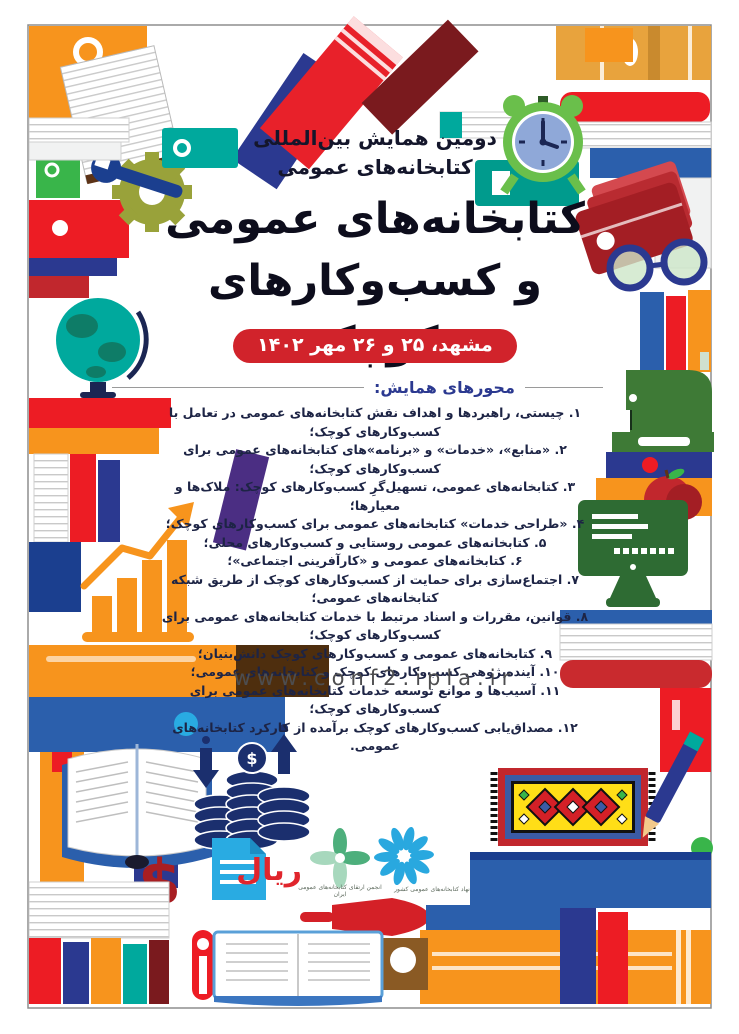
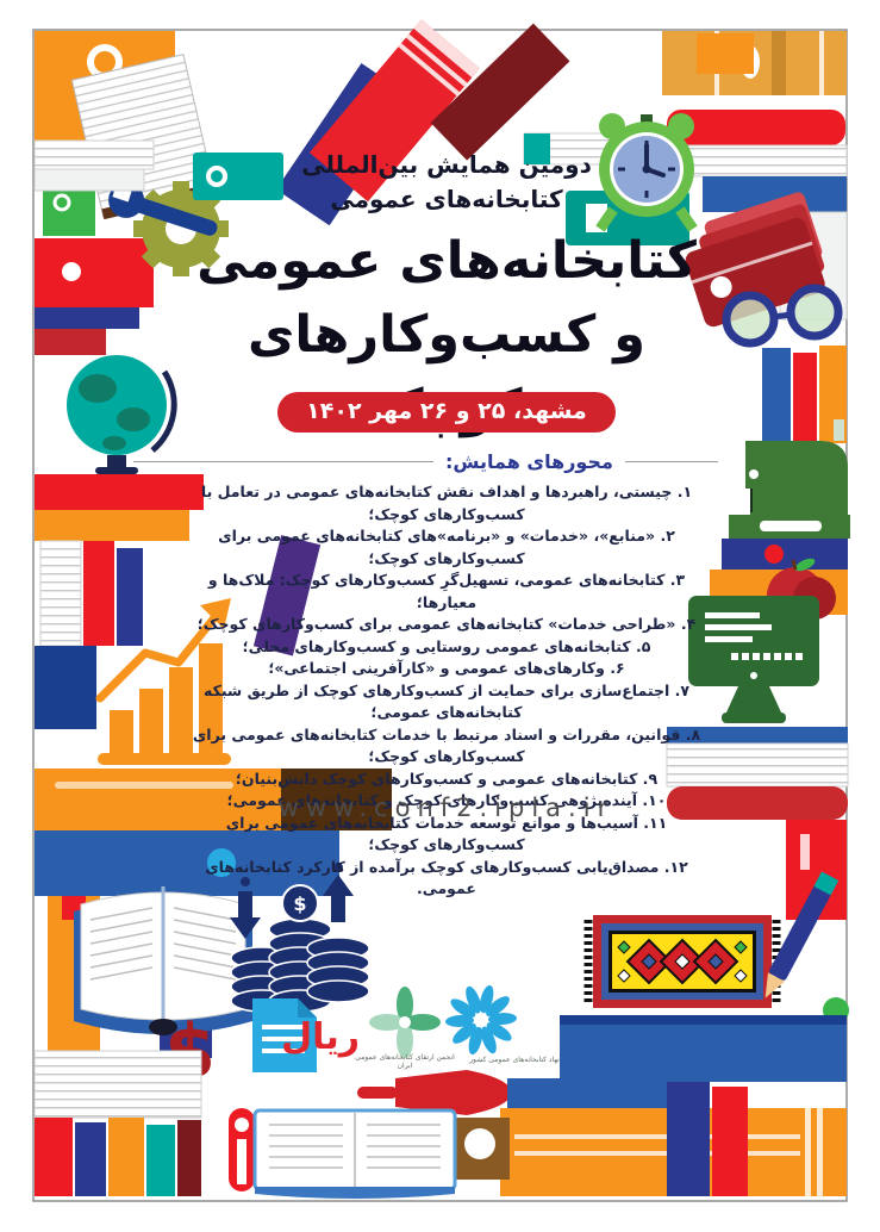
  $
  ریال
  دومین همایش بین‌المللی
  کتابخانه‌های عمومی
  کتابخانه‌های عمومی
  و کسب‌وکارهای
  مشهد، ۲۵ و ۲۶ مهر ۱۴۰۲
  محورهای همایش:
  ۱. چیستی، راهبردها و اهداف نقش کتابخانههای عمومی در تعامل با کسب‌وکارهای کوچک؛
  ۲. «منابع»، «خدمات» و «برنامه»های کتابخانه‌های عمومی برای کسب‌وکارهای کوچک؛
  ۳. کتابخانه‌های عمومی، تسهیل‌گرِ کسب‌وکارهای کوچک: ملاک‌ها و معیارها؛
  ۴. «طراحی خدمات» کتابخانه‌های عمومی برای کسب‌وکارهای کوچک؛
  ۵. کتابخانه‌های عمومی روستایی و کسب‌وکارهای محلی؛
- ۶. کتابخانه‌های عمومی و «کارآفرینی اجتماعی»؛
+ ۶. وکارهای‌های عمومی و «کارآفرینی اجتماعی»؛
  ۷. اجتماع‌سازی برای حمایت از کسب‌وکارهای کوچک از طریق شبکه کتابخانه‌های عمومی؛
  ۸. قوانین، مقررات و اسناد مرتبط با خدمات کتابخانه‌های عمومی برای کسب‌وکارهای کوچک؛
  ۹. کتابخانه‌های عمومی و کسب‌وکارهای کوچک دانش‌بنیان؛
  ۱۰. آینده‌پژوهی کسب‌وکارهای کوچک و کتابخانه‌های عمومی؛
  ۱۱. آسیب‌ها و موانع توسعه خدمات کتابخانه‌های عمومی برای کسب‌وکارهای کوچک؛
  ۱۲. مصداق‌یابی کسب‌وکارهای کوچک برآمده از کارکرد کتابخانه‌های عمومی.
  www.conf2.ipla.ir
